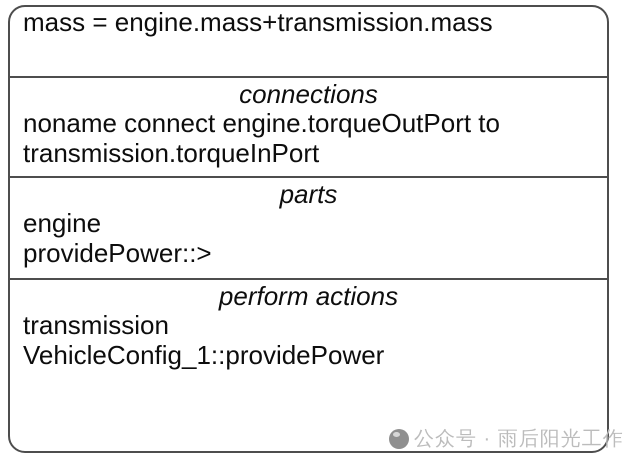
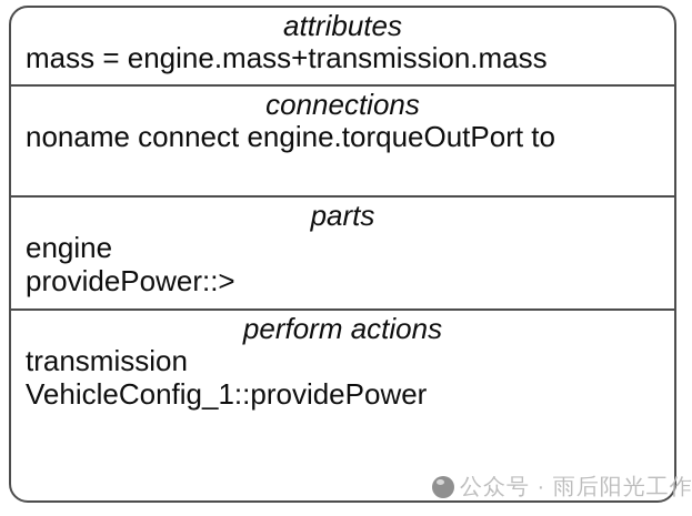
+ attributes
  mass = engine.mass+transmission.mass
  connections
  noname connect engine.torqueOutPort to
- transmission.torqueInPort
  parts
  engine
  providePower::>
  perform actions
  transmission
  VehicleConfig_1::providePower
  公众号 · 雨后阳光工作
